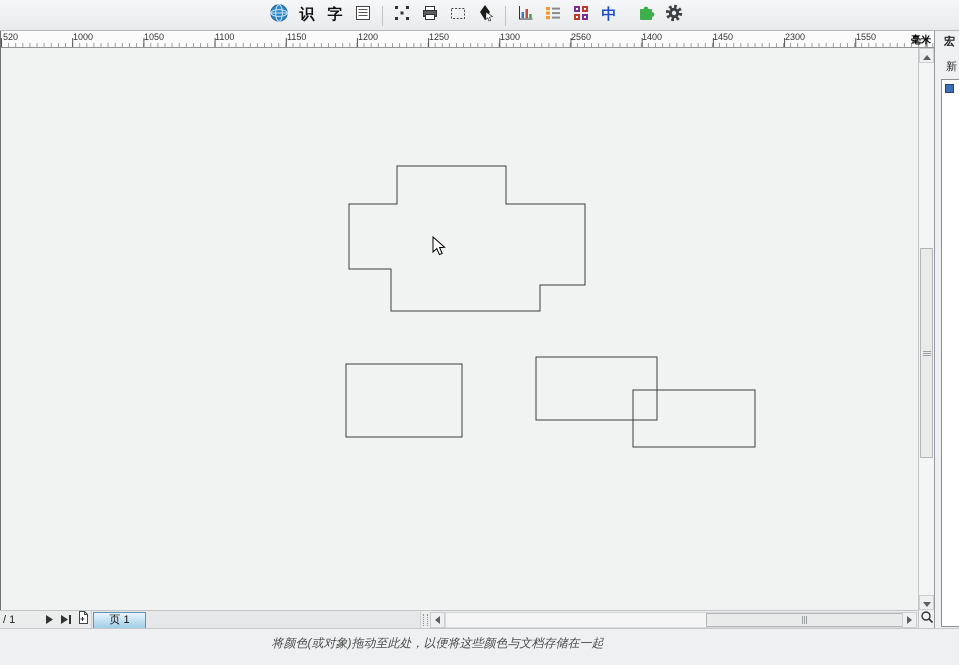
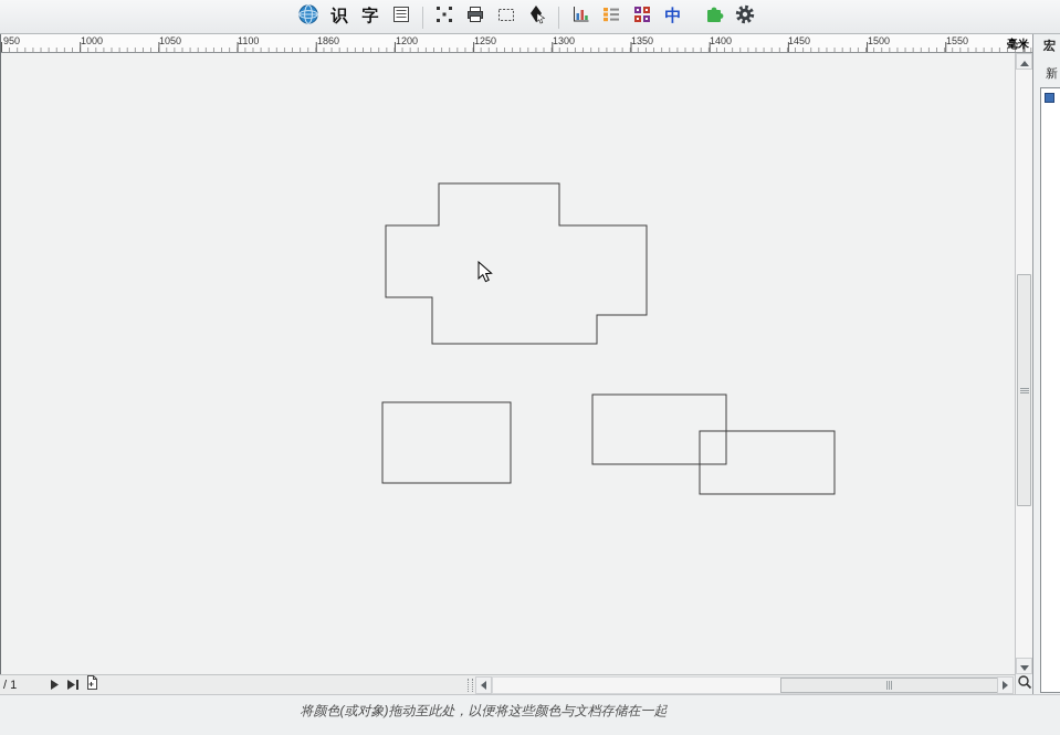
  识
  字
  中
- 520
+ 950
  1000
  1050
  1100
- 1150
+ 1860
  1200
  1250
  1300
- 2560
+ 1350
  1400
  1450
- 2300
+ 1500
  1550
  毫米
  宏
  新
  / 1
- 页 1
  将颜色(或对象)拖动至此处，以便将这些颜色与文档存储在一起
